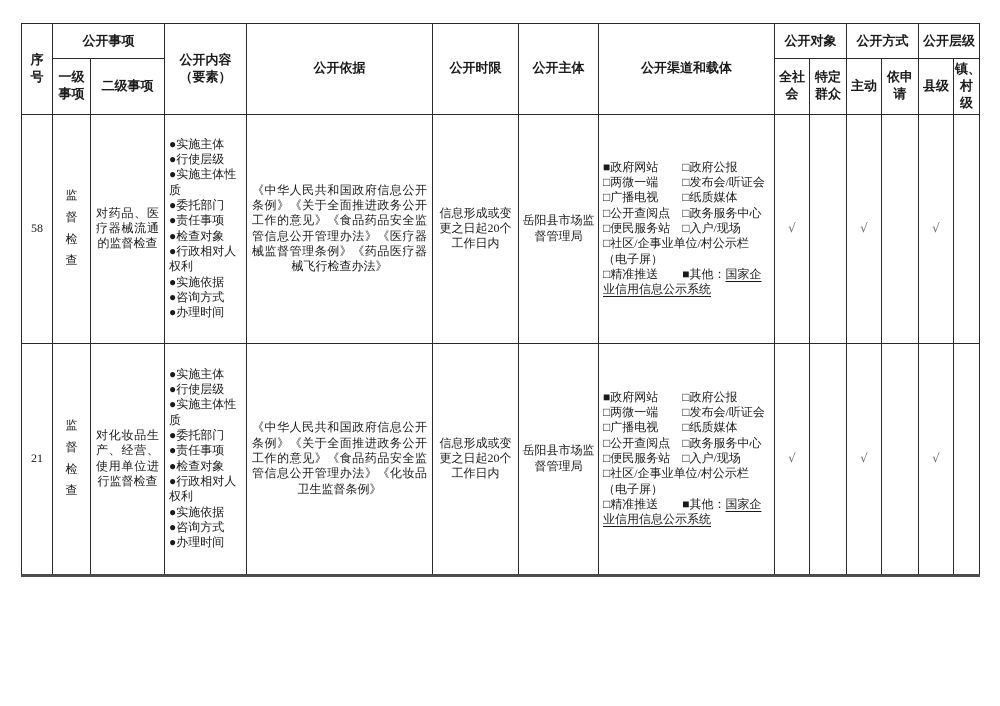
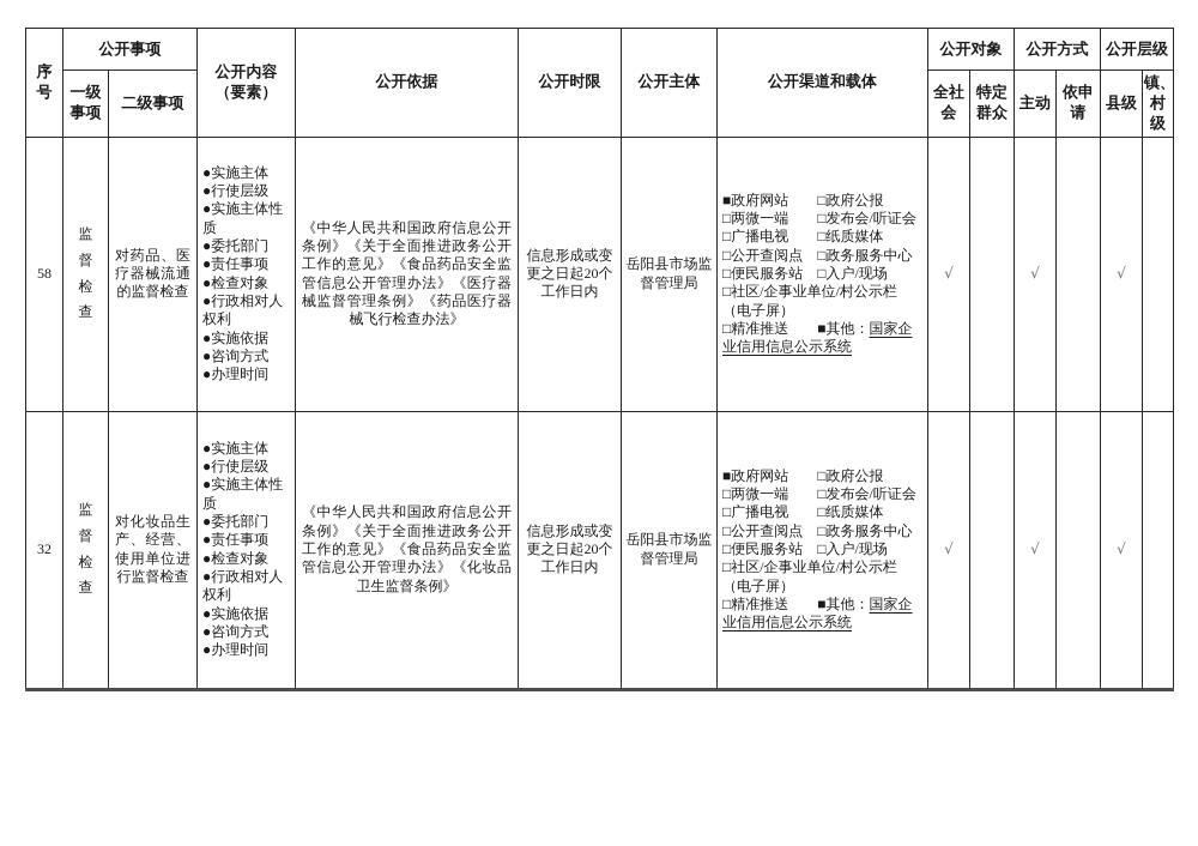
  序 号	公开事项	公开内容 （要素）	公开依据	公开时限	公开主体	公开渠道和载体	公开对象	公开方式	公开层级
  一级 事项	二级事项	全社 会	特定 群众	主动	依申 请	县级	镇、 村级
  58	监督检查	对药品、医疗器械流通的监督检查	●实施主体 ●行使层级 ●实施主体性质 ●委托部门 ●责任事项 ●检查对象 ●行政相对人权利 ●实施依据 ●咨询方式 ●办理时间	《中华人民共和国政府信息公开条例》《关于全面推进政务公开工作的意见》《食品药品安全监管信息公开管理办法》《医疗器械监督管理条例》《药品医疗器械飞行检查办法》	信息形成或变更之日起20个工作日内	岳阳县市场监督管理局	■政府网站 □政府公报 □两微一端 □发布会/听证会 □广播电视 □纸质媒体 □公开查阅点 □政务服务中心 □便民服务站 □入户/现场 □社区/企事业单位/村公示栏（电子屏） □精准推送 ■其他：国家企业信用信息公示系统	√		√		√
- 21	监督检查	对化妆品生产、经营、使用单位进行监督检查	●实施主体 ●行使层级 ●实施主体性质 ●委托部门 ●责任事项 ●检查对象 ●行政相对人权利 ●实施依据 ●咨询方式 ●办理时间	《中华人民共和国政府信息公开条例》《关于全面推进政务公开工作的意见》《食品药品安全监管信息公开管理办法》《化妆品卫生监督条例》	信息形成或变更之日起20个工作日内	岳阳县市场监督管理局	■政府网站 □政府公报 □两微一端 □发布会/听证会 □广播电视 □纸质媒体 □公开查阅点 □政务服务中心 □便民服务站 □入户/现场 □社区/企事业单位/村公示栏（电子屏） □精准推送 ■其他：国家企业信用信息公示系统	√		√		√
+ 32	监督检查	对化妆品生产、经营、使用单位进行监督检查	●实施主体 ●行使层级 ●实施主体性质 ●委托部门 ●责任事项 ●检查对象 ●行政相对人权利 ●实施依据 ●咨询方式 ●办理时间	《中华人民共和国政府信息公开条例》《关于全面推进政务公开工作的意见》《食品药品安全监管信息公开管理办法》《化妆品卫生监督条例》	信息形成或变更之日起20个工作日内	岳阳县市场监督管理局	■政府网站 □政府公报 □两微一端 □发布会/听证会 □广播电视 □纸质媒体 □公开查阅点 □政务服务中心 □便民服务站 □入户/现场 □社区/企事业单位/村公示栏（电子屏） □精准推送 ■其他：国家企业信用信息公示系统	√		√		√
